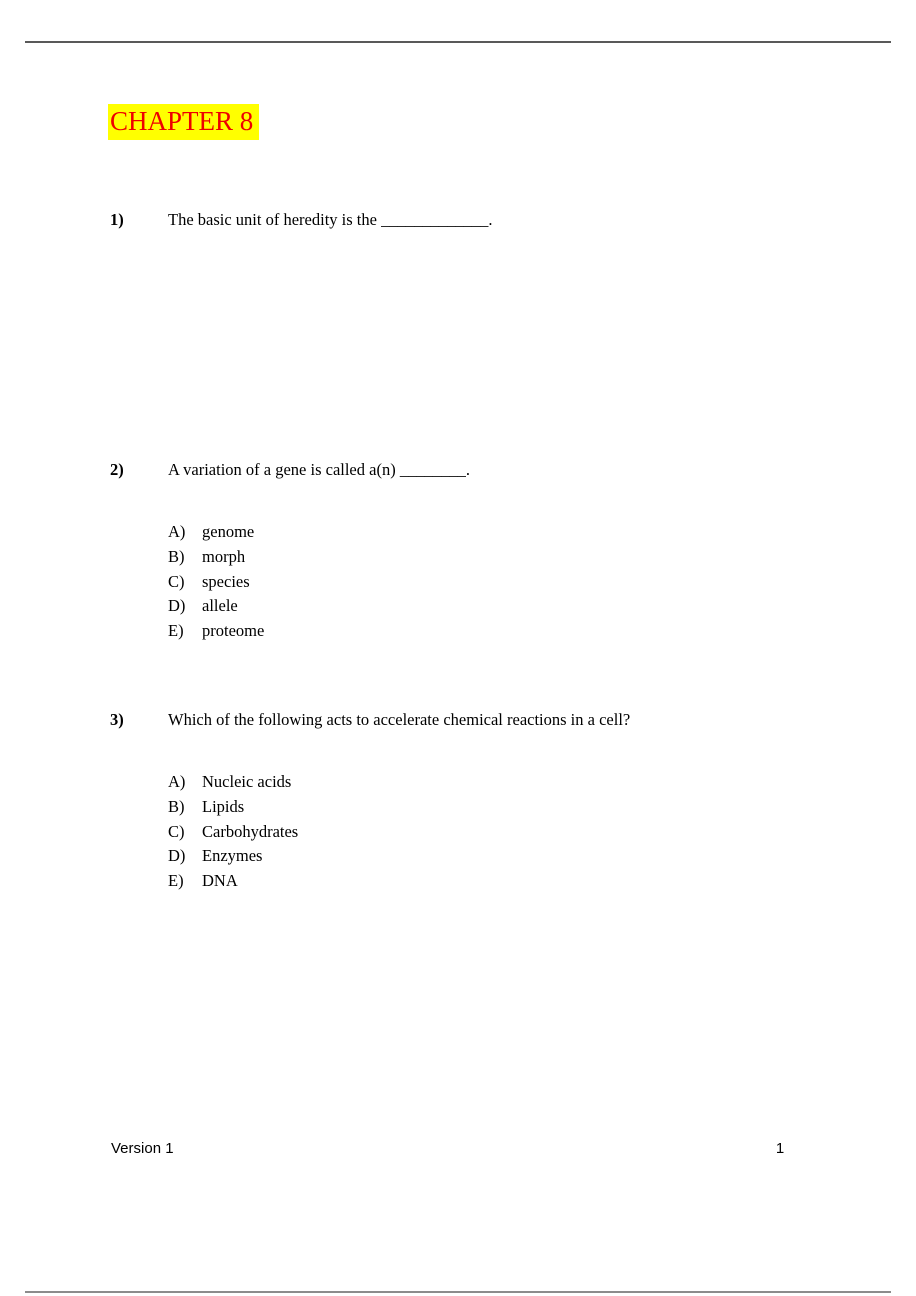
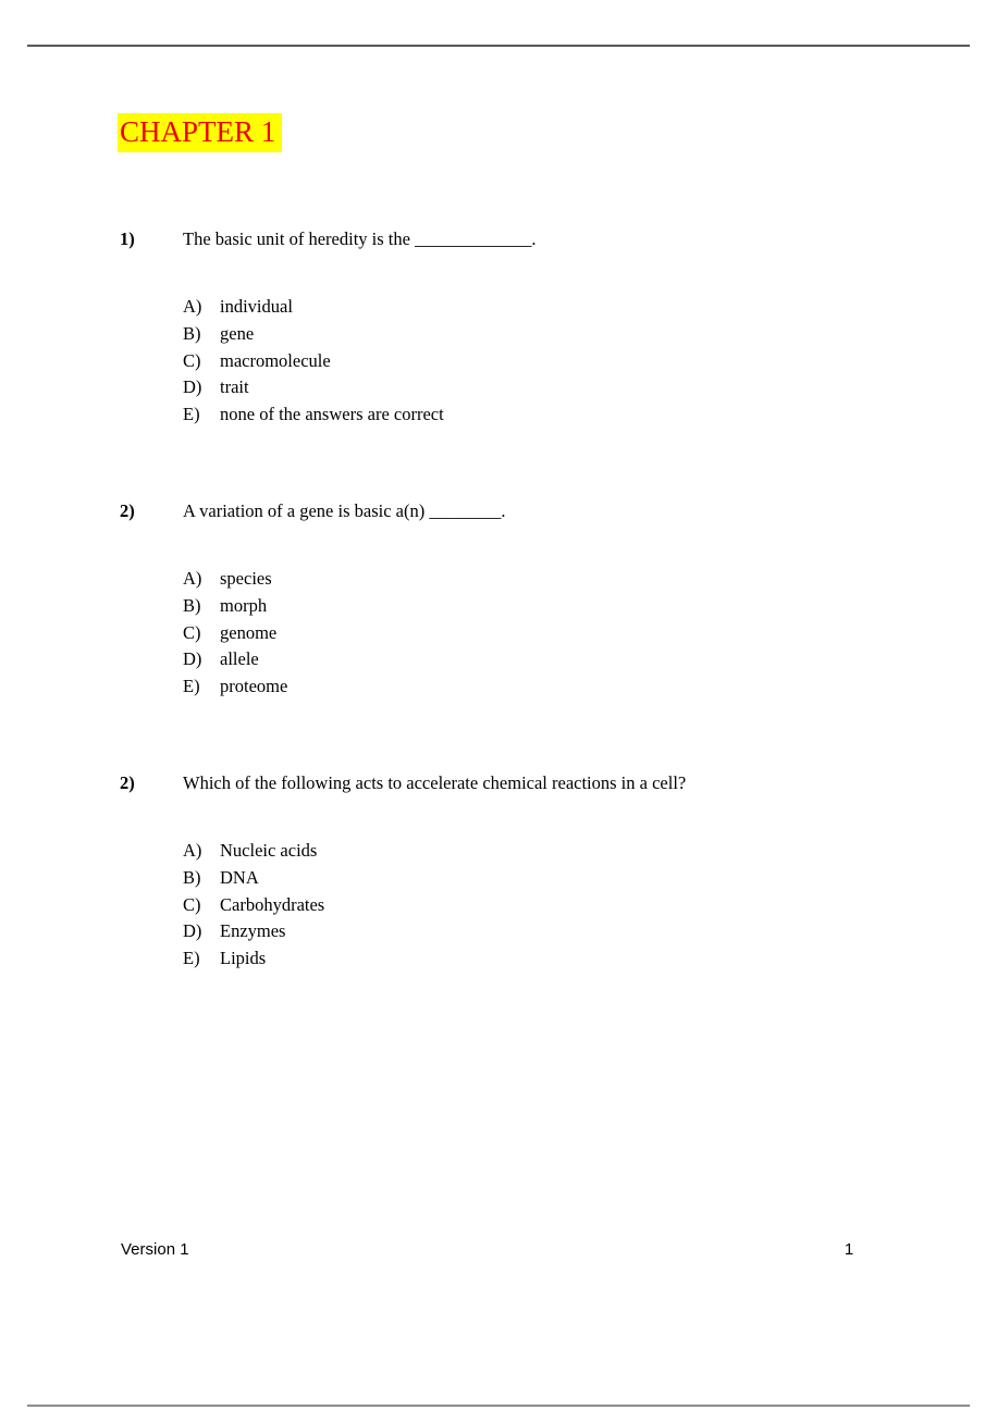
- CHAPTER 8
+ CHAPTER 1
  1) The basic unit of heredity is the _____________.
+ A) individual
+ B) gene
+ C) macromolecule
+ D) trait
+ E) none of the answers are correct
- 2) A variation of a gene is called a(n) ________.
+ 2) A variation of a gene is basic a(n) ________.
- A) genome
+ A) species
  B) morph
- C) species
+ C) genome
  D) allele
  E) proteome
- 3) Which of the following acts to accelerate chemical reactions in a cell?
+ 2) Which of the following acts to accelerate chemical reactions in a cell?
  A) Nucleic acids
- B) Lipids
+ B) DNA
  C) Carbohydrates
  D) Enzymes
- E) DNA
+ E) Lipids
  Version 1
  1
